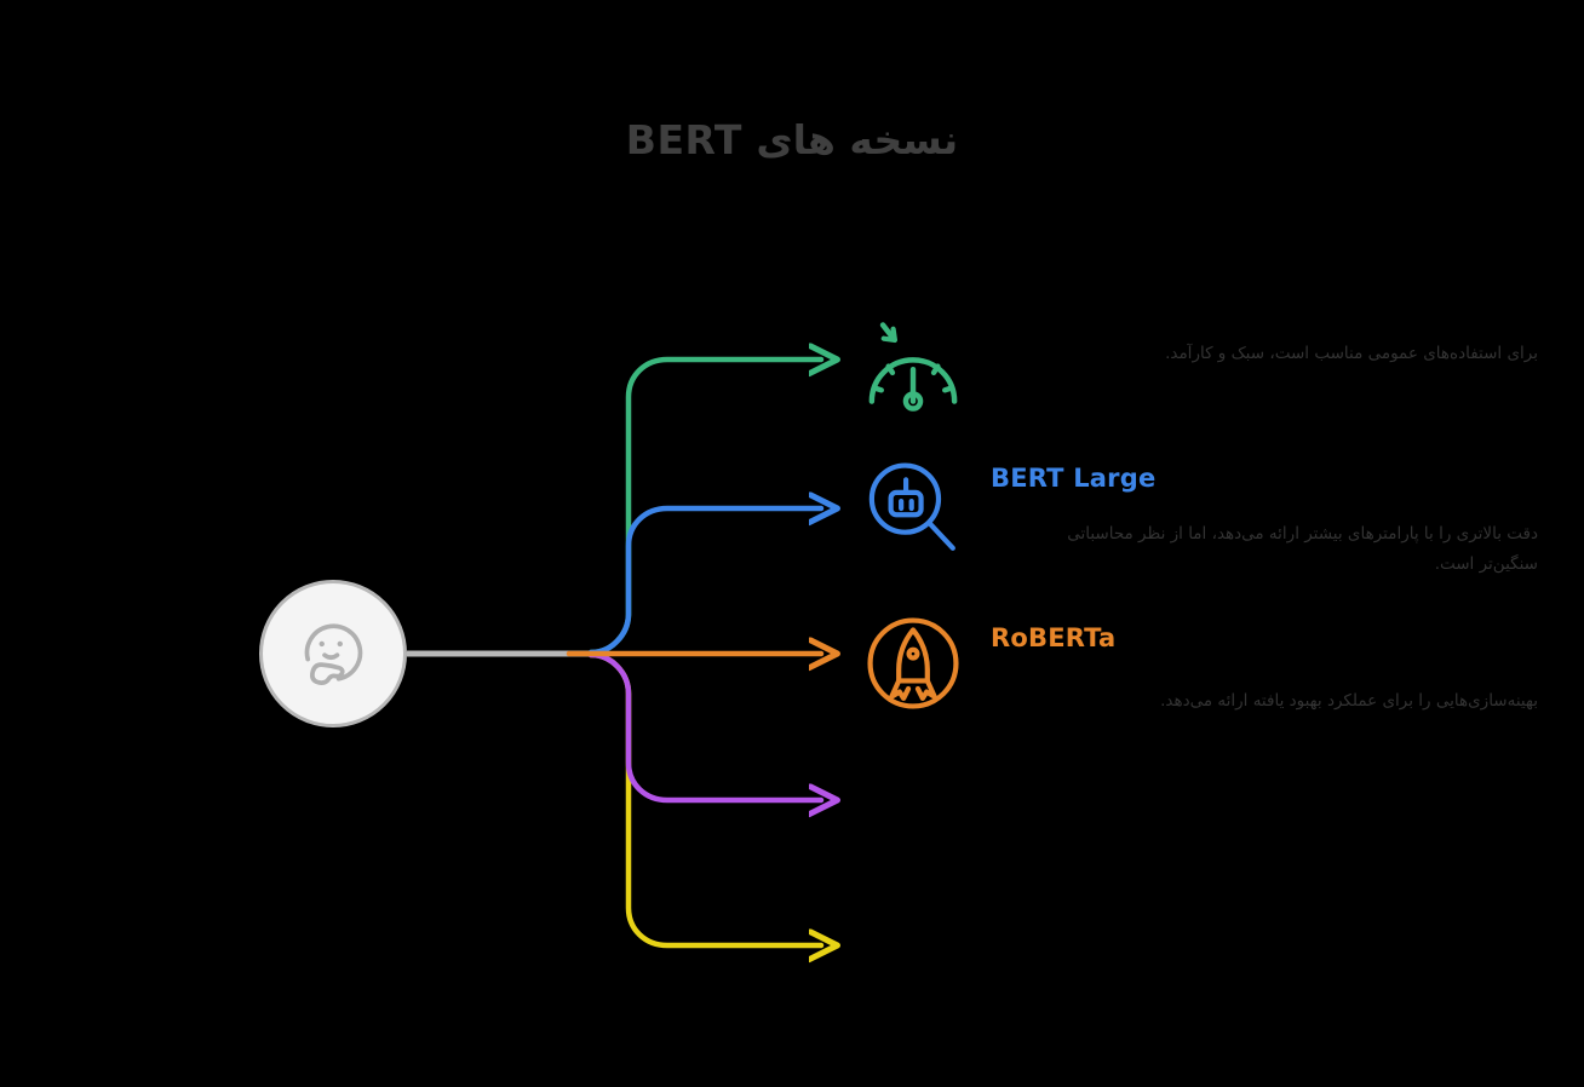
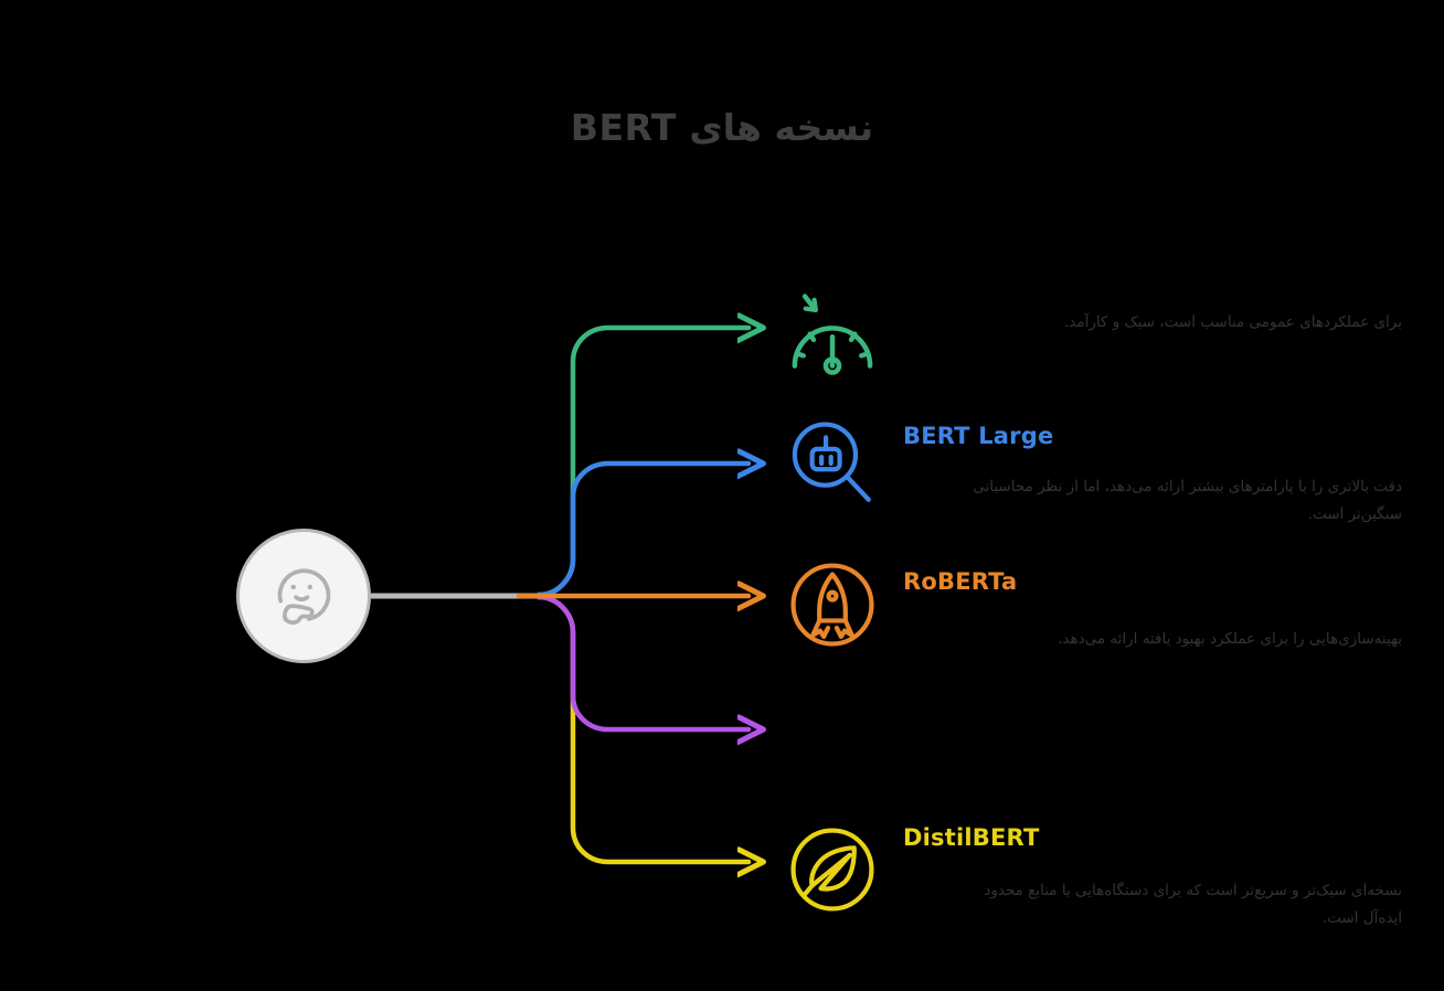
  نسخه های BERT
- برای استفاده‌های عمومی مناسب است، سبک و کارآمد.
+ برای عملکرد‌های عمومی مناسب است، سبک و کارآمد.
  BERT Large
  دقت بالاتری را با پارامترهای بیشتر ارائه می‌دهد، اما از نظر محاسباتی سنگین‌تر است.
  RoBERTa
  بهینه‌سازی‌هایی را برای عملکرد بهبود یافته ارائه می‌دهد.
+ DistilBERT
+ نسخه‌ای سبک‌تر و سریع‌تر است که برای دستگاه‌هایی با منابع محدود ایده‌آل است.
